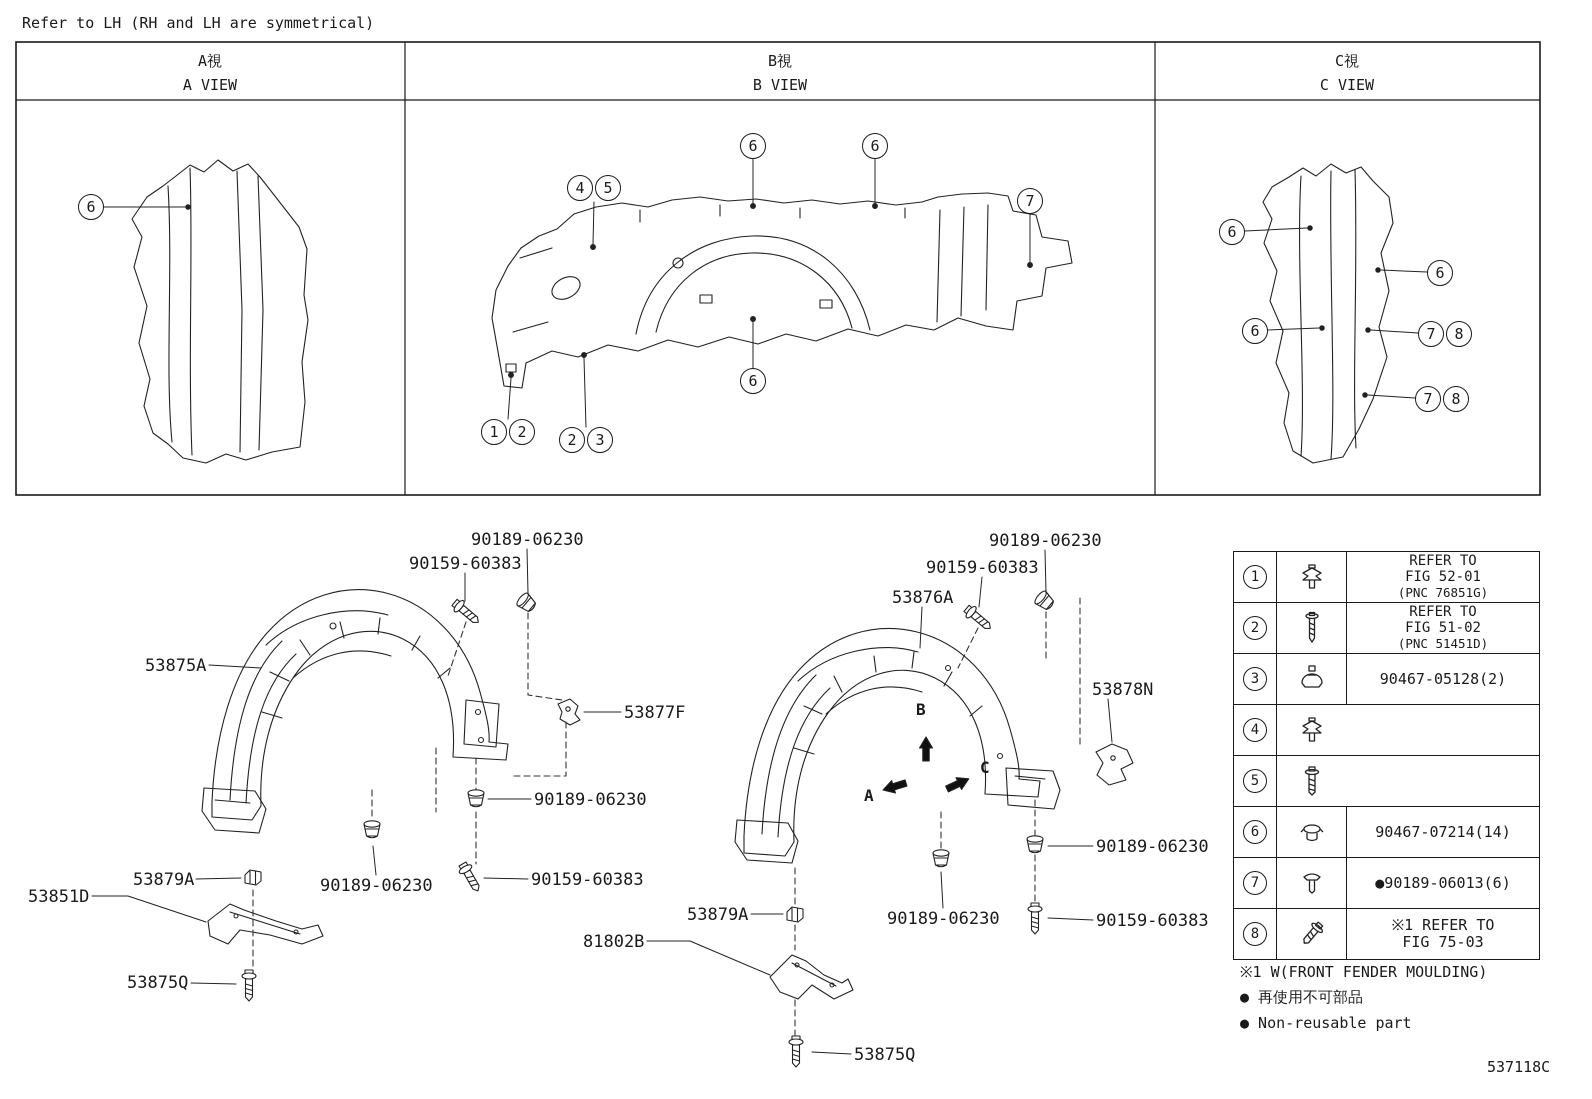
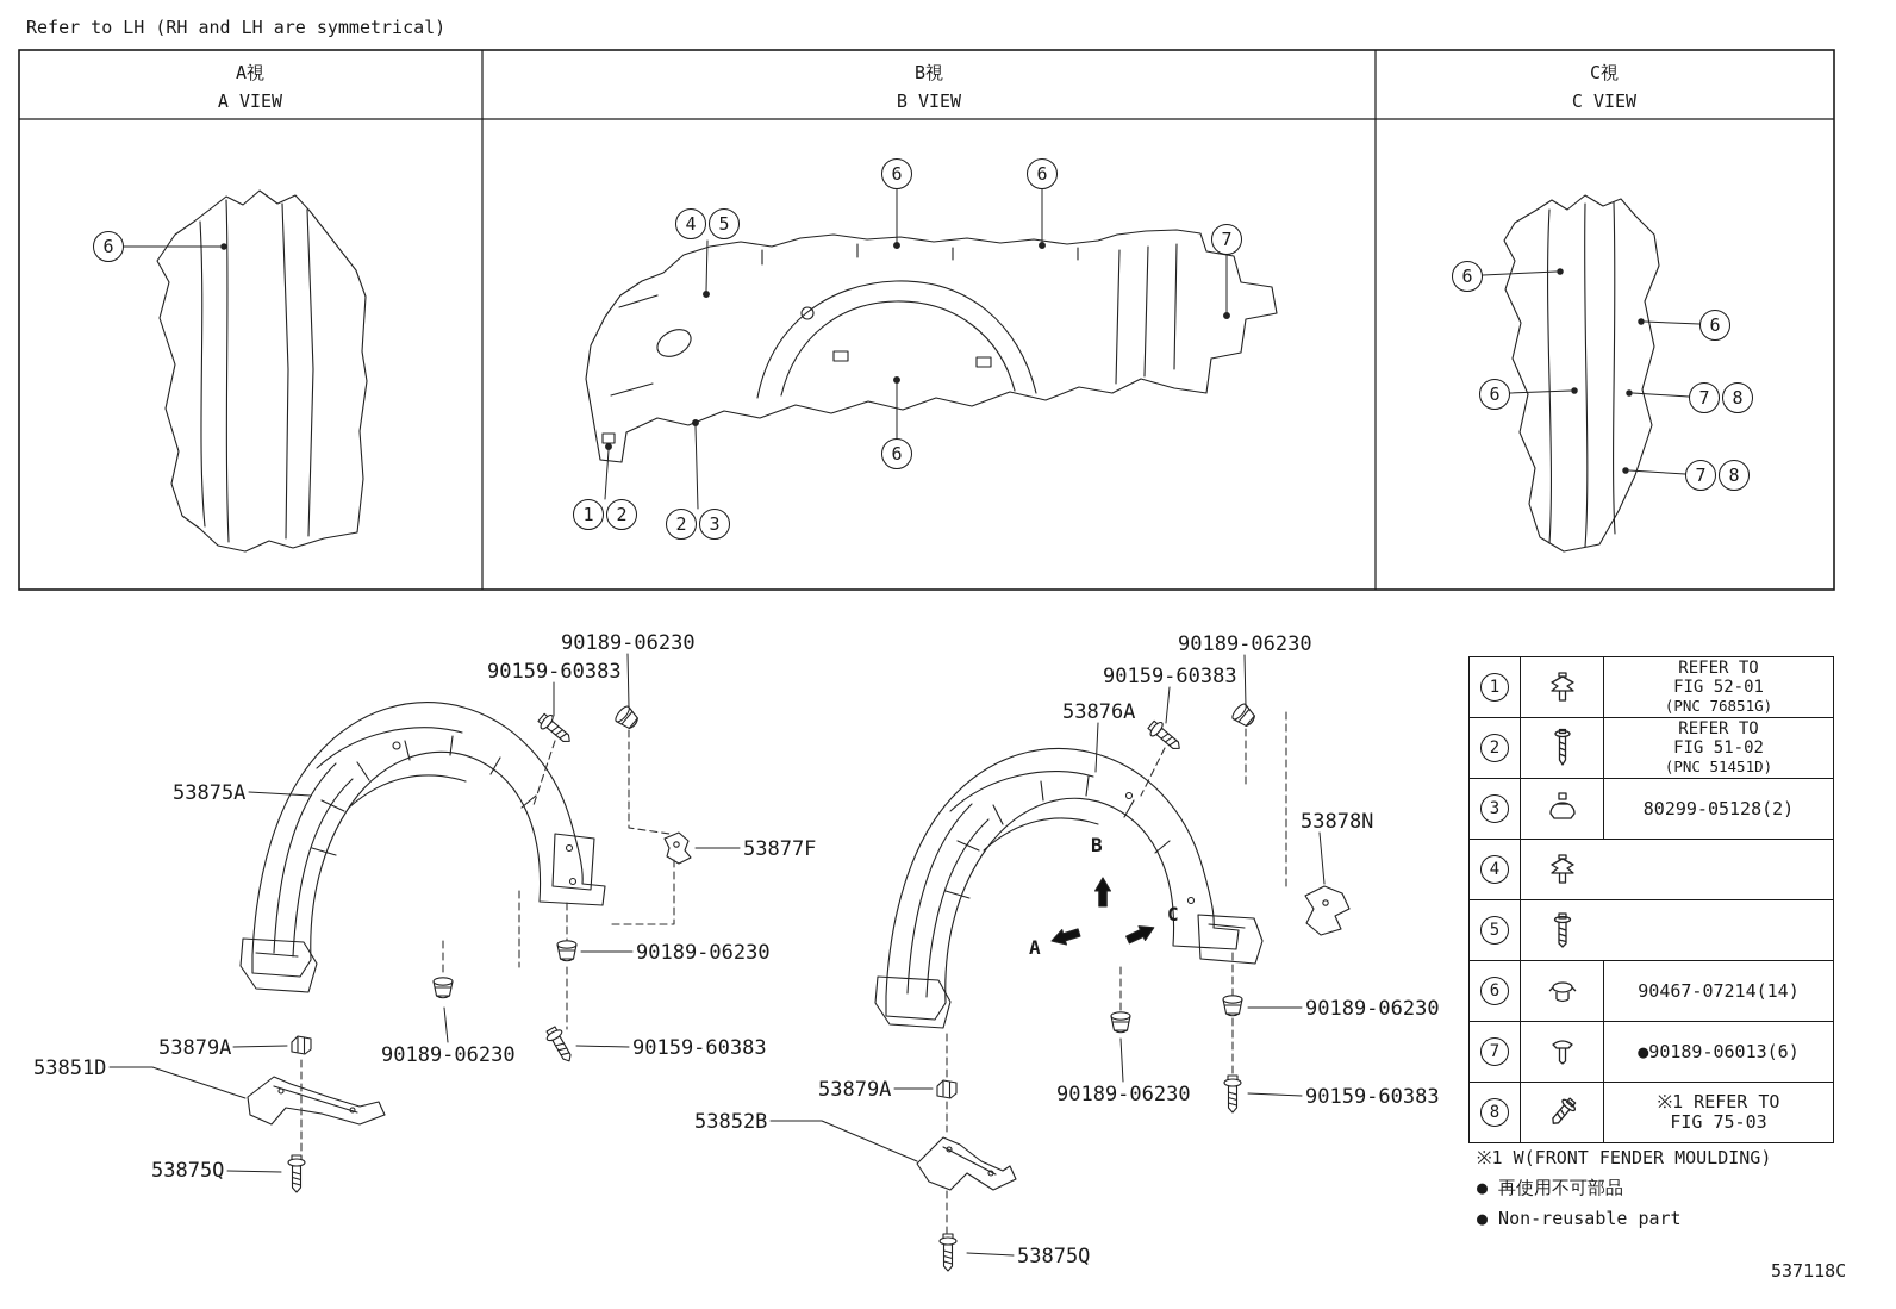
  Refer to LH (RH and LH are symmetrical)
  A視
  A VIEW
  B視
  B VIEW
  C視
  C VIEW
  6
  4
  5
  6
  6
  7
  6
  1
  2
  2
  3
  6
  6
  6
  7
  8
  7
  8
  90189-06230
  90159-60383
  53875A
  53877F
  90189-06230
  90189-06230
  90159-60383
  53879A
  53851D
  53875Q
  90189-06230
  90159-60383
  53876A
  53878N
  90189-06230
  90189-06230
  90159-60383
  53879A
- 81802B
+ 53852B
  53875Q
  B
  A
  C
  1
  REFER TO
  FIG 52-01
  (PNC 76851G)
  2
  REFER TO
  FIG 51-02
  (PNC 51451D)
  3
- 90467-05128(2)
+ 80299-05128(2)
  4
  5
  6
  90467-07214(14)
  7
  ●90189-06013(6)
  8
  ※1 REFER TO
  FIG 75-03
  ※1 W(FRONT FENDER MOULDING)
  ● 再使用不可部品
  ● Non-reusable part
  537118C
